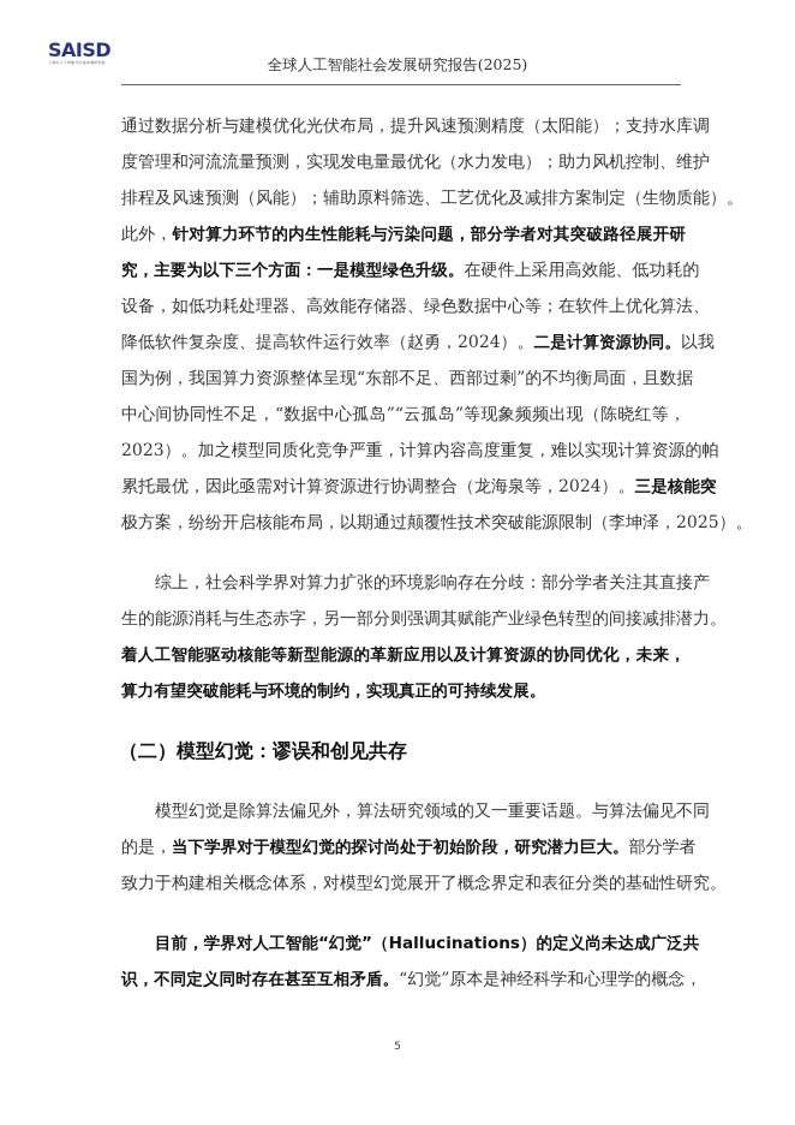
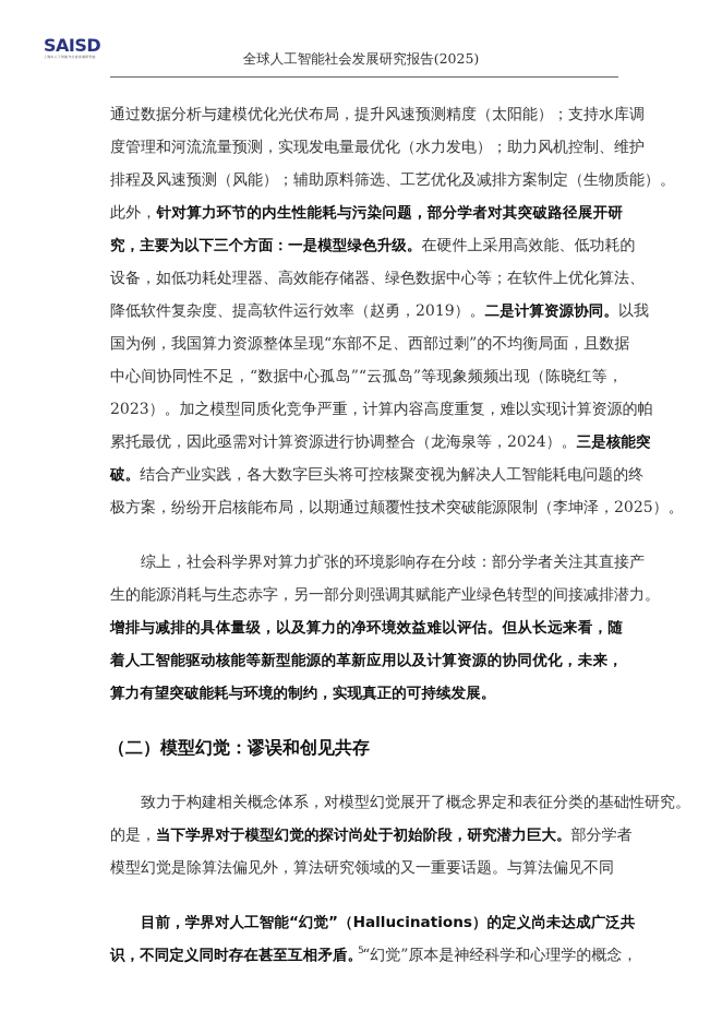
  SAISD
  全球人工智能社会发展研究报告(2025)
  通过数据分析与建模优化光伏布局，提升风速预测精度（太阳能）；支持水库调
  度管理和河流流量预测，实现发电量最优化（水力发电）；助力风机控制、维护
  排程及风速预测（风能）；辅助原料筛选、工艺优化及减排方案制定（生物质能）。
  此外，针对算力环节的内生性能耗与污染问题，部分学者对其突破路径展开研
  究，主要为以下三个方面：一是模型绿色升级。在硬件上采用高效能、低功耗的
  设备，如低功耗处理器、高效能存储器、绿色数据中心等；在软件上优化算法、
- 降低软件复杂度、提高软件运行效率（赵勇，2024）。二是计算资源协同。以我
+ 降低软件复杂度、提高软件运行效率（赵勇，2019）。二是计算资源协同。以我
  国为例，我国算力资源整体呈现“东部不足、西部过剩”的不均衡局面，且数据
  中心间协同性不足，“数据中心孤岛”“云孤岛”等现象频频出现（陈晓红等，
  2023）。加之模型同质化竞争严重，计算内容高度重复，难以实现计算资源的帕
  累托最优，因此亟需对计算资源进行协调整合（龙海泉等，2024）。三是核能突
+ 破。结合产业实践，各大数字巨头将可控核聚变视为解决人工智能耗电问题的终
  极方案，纷纷开启核能布局，以期通过颠覆性技术突破能源限制（李坤泽，2025）。
  综上，社会科学界对算力扩张的环境影响存在分歧：部分学者关注其直接产
  生的能源消耗与生态赤字，另一部分则强调其赋能产业绿色转型的间接减排潜力。
+ 增排与减排的具体量级，以及算力的净环境效益难以评估。但从长远来看，随
  着人工智能驱动核能等新型能源的革新应用以及计算资源的协同优化，未来，
  算力有望突破能耗与环境的制约，实现真正的可持续发展。
  （二）模型幻觉：谬误和创见共存
- 模型幻觉是除算法偏见外，算法研究领域的又一重要话题。与算法偏见不同
+ 致力于构建相关概念体系，对模型幻觉展开了概念界定和表征分类的基础性研究。
  的是，当下学界对于模型幻觉的探讨尚处于初始阶段，研究潜力巨大。部分学者
- 致力于构建相关概念体系，对模型幻觉展开了概念界定和表征分类的基础性研究。
+ 模型幻觉是除算法偏见外，算法研究领域的又一重要话题。与算法偏见不同
  目前，学界对人工智能“幻觉”（Hallucinations）的定义尚未达成广泛共
  识，不同定义同时存在甚至互相矛盾。“幻觉”原本是神经科学和心理学的概念，
  5
